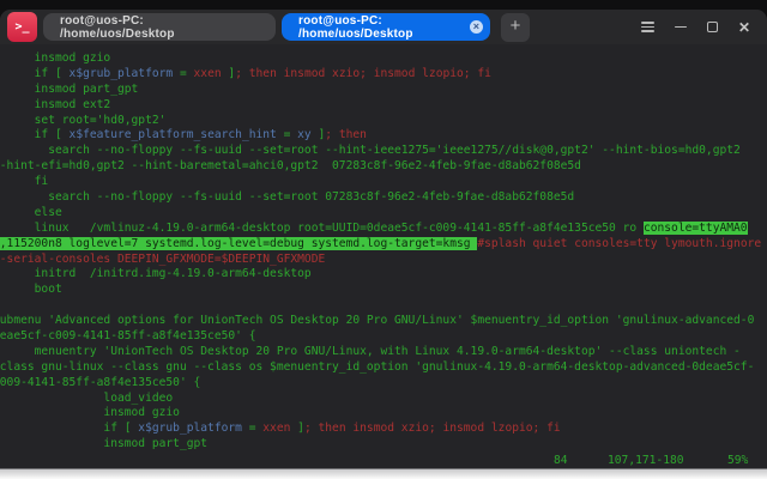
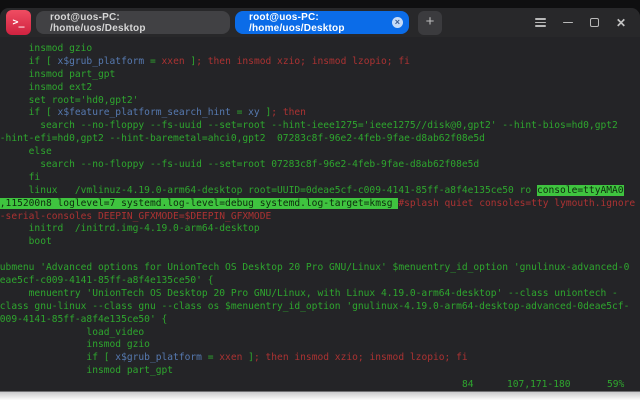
  >_
  root@uos-PC: /home/uos/Desktop
  root@uos-PC: /home/uos/Desktop
  ×
  +
  ✕
  insmod gzio
  if [ x$grub_platform = xxen ]; then insmod xzio; insmod lzopio; fi
  insmod part_gpt
  insmod ext2
  set root='hd0,gpt2'
  if [ x$feature_platform_search_hint = xy ]; then
  search --no-floppy --fs-uuid --set=root --hint-ieee1275='ieee1275//disk@0,gpt2' --hint-bios=hd0,gpt2
  -hint-efi=hd0,gpt2 --hint-baremetal=ahci0,gpt2 07283c8f-96e2-4feb-9fae-d8ab62f08e5d
- fi
+ else
  search --no-floppy --fs-uuid --set=root 07283c8f-96e2-4feb-9fae-d8ab62f08e5d
- else
+ fi
  linux /vmlinuz-4.19.0-arm64-desktop root=UUID=0deae5cf-c009-4141-85ff-a8f4e135ce50 ro console=ttyAMA0
  ,115200n8 loglevel=7 systemd.log-level=debug systemd.log-target=kmsg #splash quiet consoles=tty lymouth.ignore
  -serial-consoles DEEPIN_GFXMODE=$DEEPIN_GFXMODE
  initrd /initrd.img-4.19.0-arm64-desktop
  boot
  ubmenu 'Advanced options for UnionTech OS Desktop 20 Pro GNU/Linux' $menuentry_id_option 'gnulinux-advanced-0
  eae5cf-c009-4141-85ff-a8f4e135ce50' {
  menuentry 'UnionTech OS Desktop 20 Pro GNU/Linux, with Linux 4.19.0-arm64-desktop' --class uniontech -
  class gnu-linux --class gnu --class os $menuentry_id_option 'gnulinux-4.19.0-arm64-desktop-advanced-0deae5cf-
  009-4141-85ff-a8f4e135ce50' {
  load_video
  insmod gzio
  if [ x$grub_platform = xxen ]; then insmod xzio; insmod lzopio; fi
  insmod part_gpt
  84
  107,171-180
  59%
